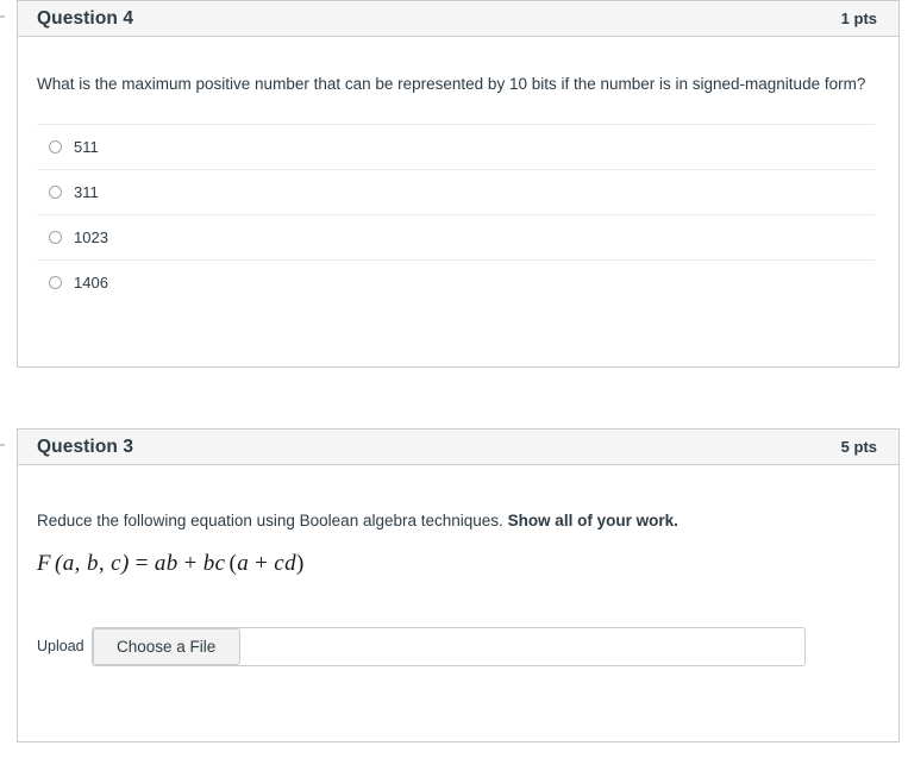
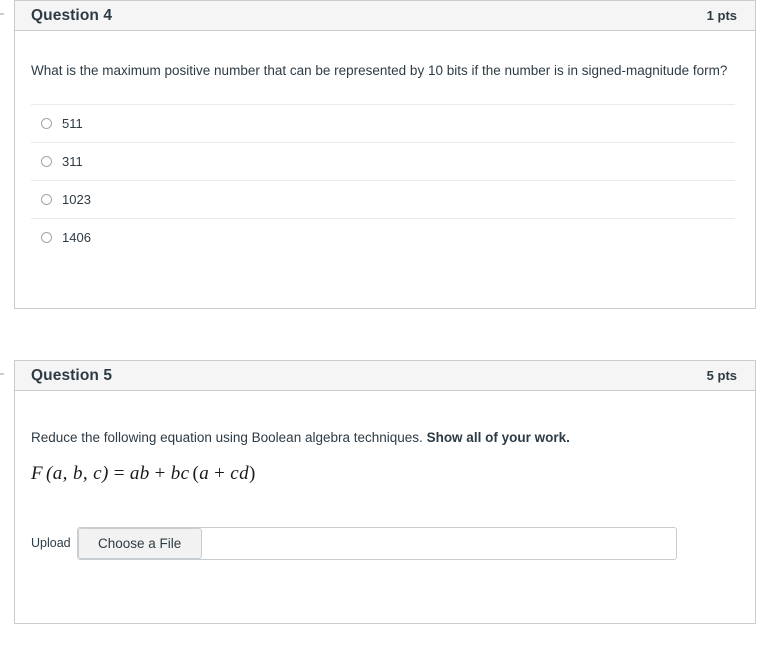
  Question 4
  1 pts
  What is the maximum positive number that can be represented by 10 bits if the number is in signed-magnitude form?
  511
  311
  1023
  1406
- Question 3
+ Question 5
  5 pts
  Reduce the following equation using Boolean algebra techniques. Show all of your work.
  F (a, b, c) = ab + bc (a + cd)
  Upload
  Choose a File
